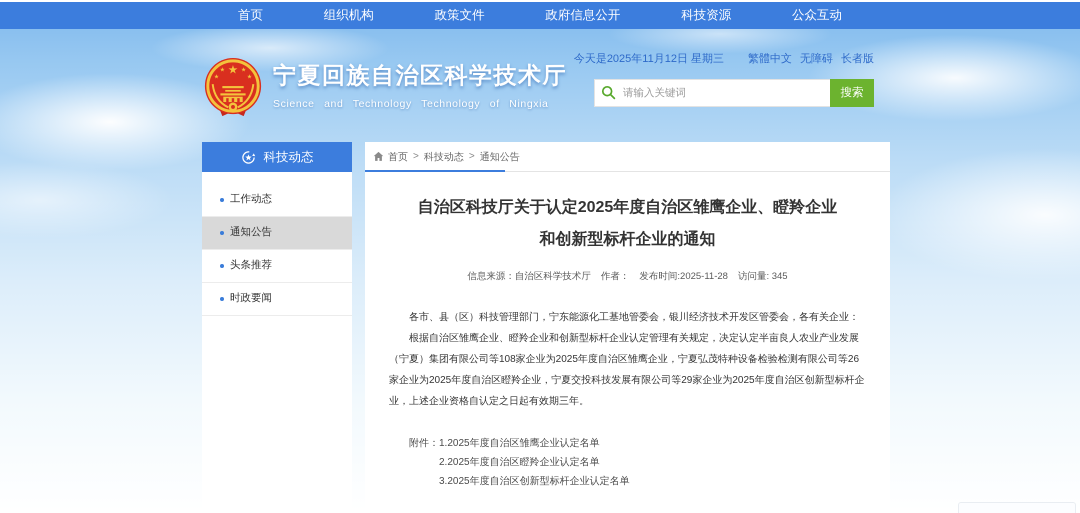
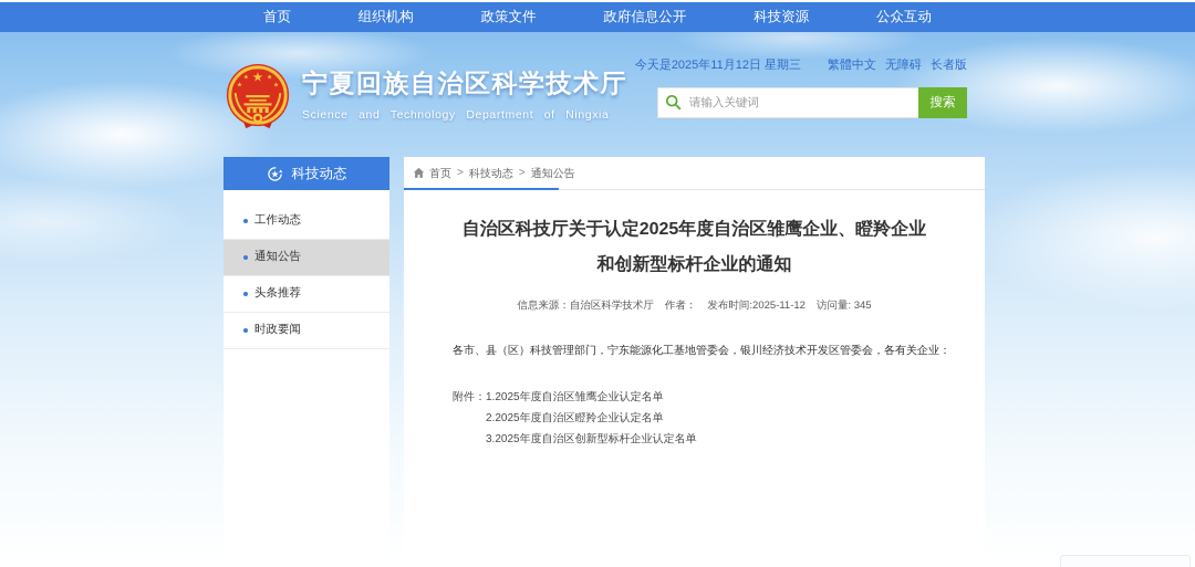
  首页
  组织机构
  政策文件
  政府信息公开
  科技资源
  公众互动
  ★
  宁夏回族自治区科学技术厅
- Science and Technology Technology of Ningxia
+ Science and Technology Department of Ningxia
  今天是2025年11月12日 星期三
  繁體中文
  无障碍
  长者版
  请输入关键词
  搜索
  科技动态
  工作动态
  通知公告
  头条推荐
  时政要闻
  首页
  >
  科技动态
  >
  通知公告
  自治区科技厅关于认定2025年度自治区雏鹰企业、瞪羚企业
  和创新型标杆企业的通知
  信息来源：自治区科学技术厅
  作者：
- 发布时间:2025-11-28
+ 发布时间:2025-11-12
  访问量: 345
  各市、县（区）科技管理部门，宁东能源化工基地管委会，银川经济技术开发区管委会，各有关企业：
- 根据自治区雏鹰企业、瞪羚企业和创新型标杆企业认定管理有关规定，决定认定半亩良人农业产业发展（宁夏）集团有限公司等108家企业为2025年度自治区雏鹰企业，宁夏弘茂特种设备检验检测有限公司等26家企业为2025年度自治区瞪羚企业，宁夏交投科技发展有限公司等29家企业为2025年度自治区创新型标杆企业，上述企业资格自认定之日起有效期三年。
  附件：
  1.2025年度自治区雏鹰企业认定名单
  2.2025年度自治区瞪羚企业认定名单
  3.2025年度自治区创新型标杆企业认定名单
